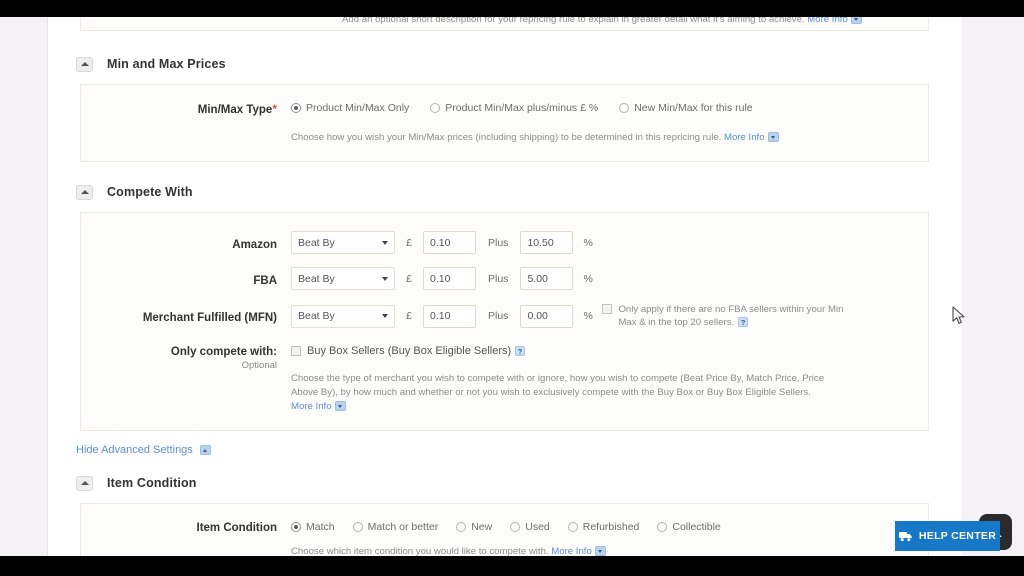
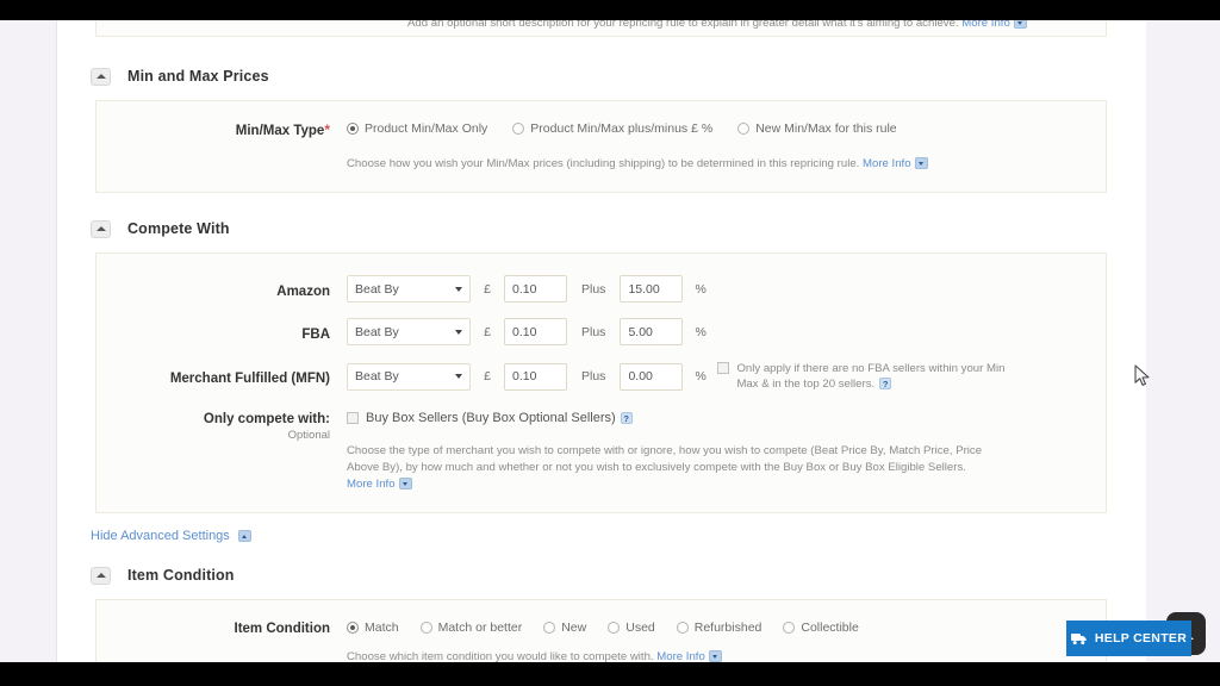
  Add an optional short description for your repricing rule to explain in greater detail what it's aiming to achieve. More Info
  Min and Max Prices
  Min/Max Type*
  Product Min/Max Only
  Product Min/Max plus/minus £ %
  New Min/Max for this rule
  Choose how you wish your Min/Max prices (including shipping) to be determined in this repricing rule. More Info
  Compete With
  Amazon
  Beat By
  £
  0.10
  Plus
- 10.50
+ 15.00
  %
  FBA
  Beat By
  £
  0.10
  Plus
  5.00
  %
  Merchant Fulfilled (MFN)
  Beat By
  £
  0.10
  Plus
  0.00
  %
  Only apply if there are no FBA sellers within your Min Max & in the top 20 sellers. ?
  Only compete with:
  Optional
- Buy Box Sellers (Buy Box Eligible Sellers)
+ Buy Box Sellers (Buy Box Optional Sellers)
  ?
  Choose the type of merchant you wish to compete with or ignore, how you wish to compete (Beat Price By, Match Price, Price Above By), by how much and whether or not you wish to exclusively compete with the Buy Box or Buy Box Eligible Sellers. More Info
  Hide Advanced Settings
  Item Condition
  Item Condition
  Match
  Match or better
  New
  Used
  Refurbished
  Collectible
  Choose which item condition you would like to compete with. More Info
  HELP CENTER
